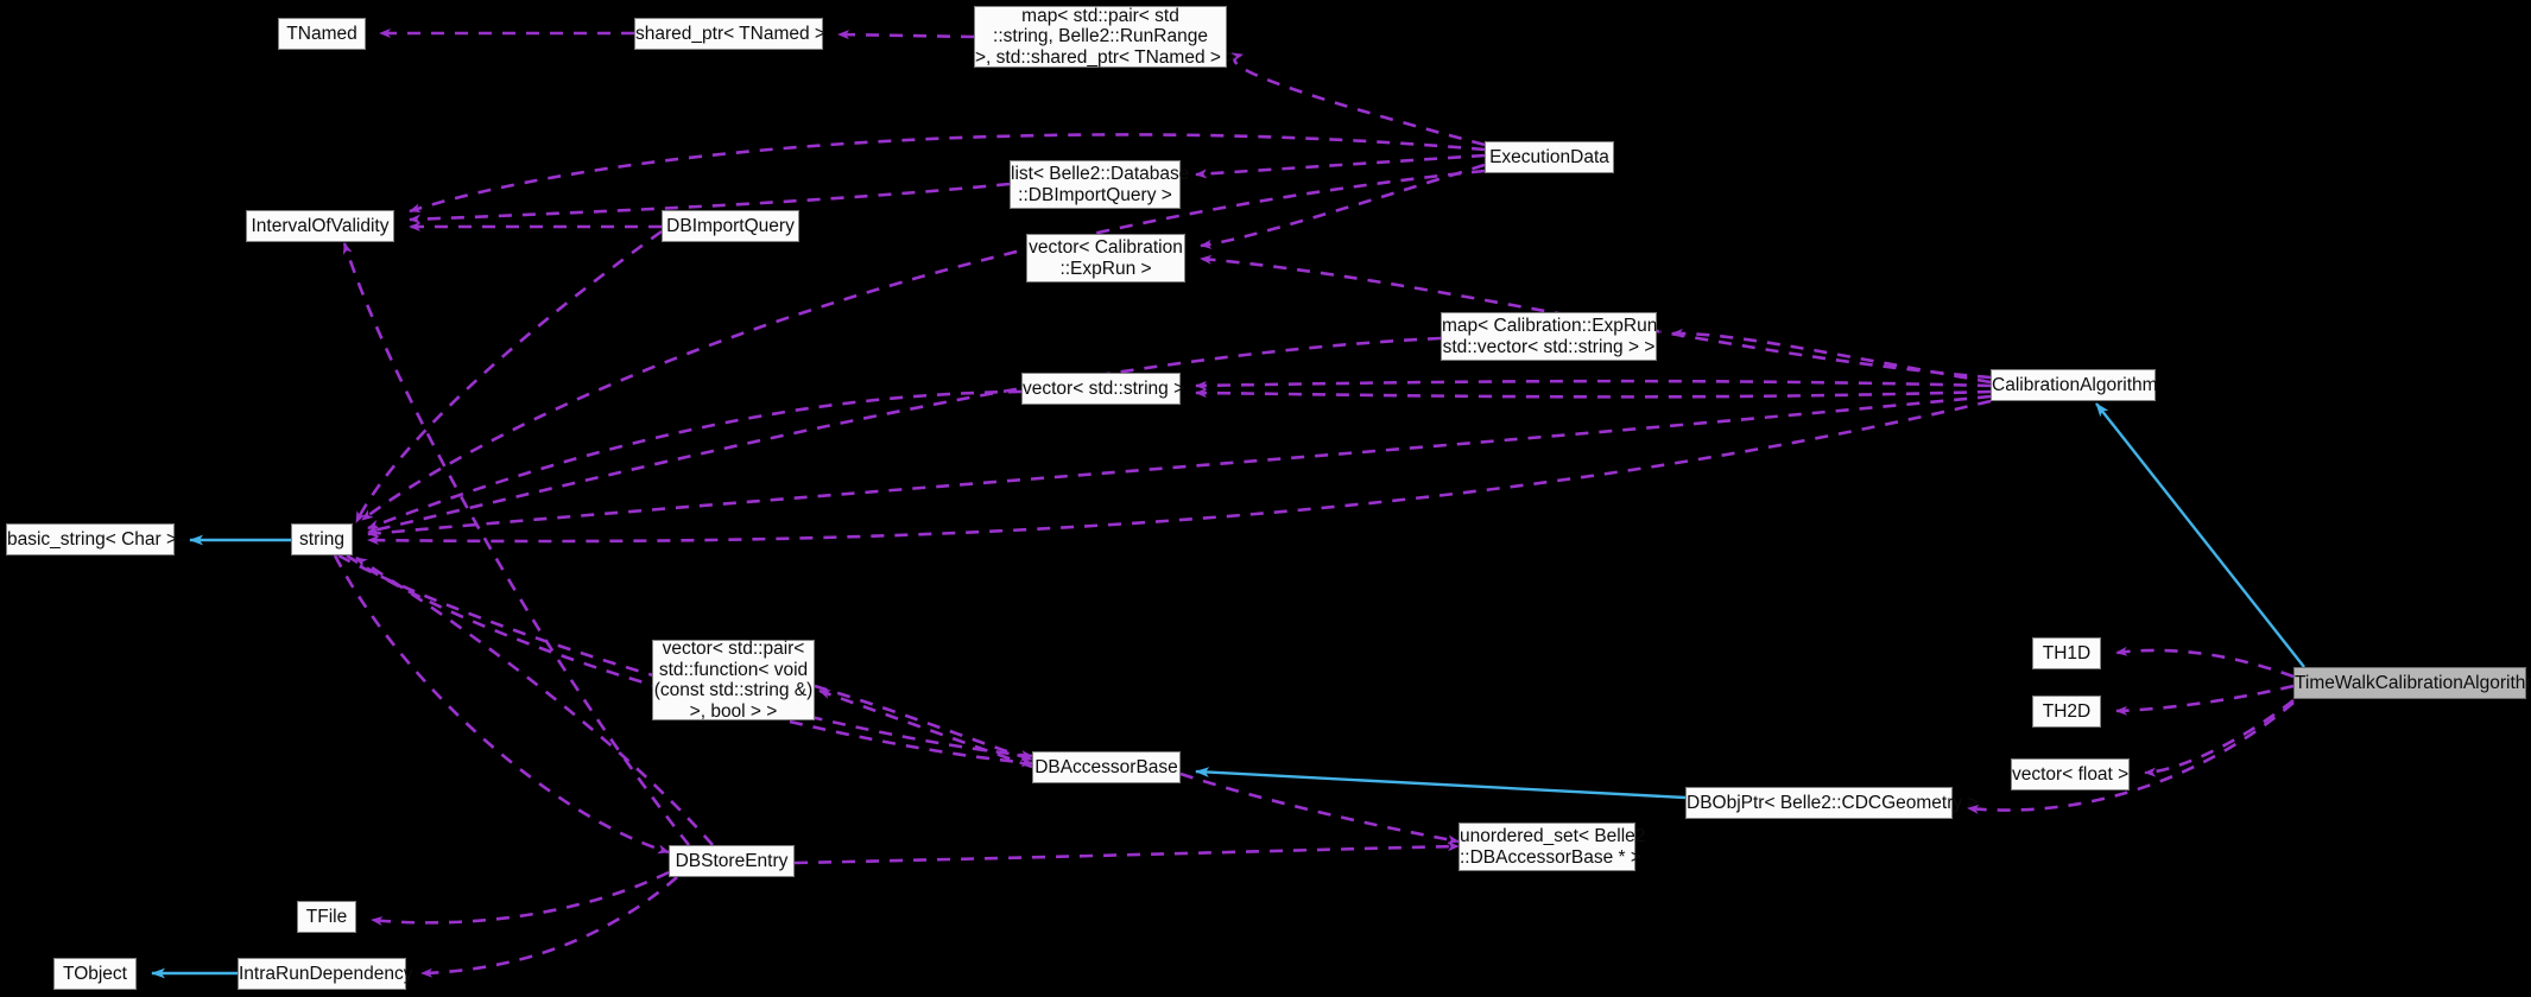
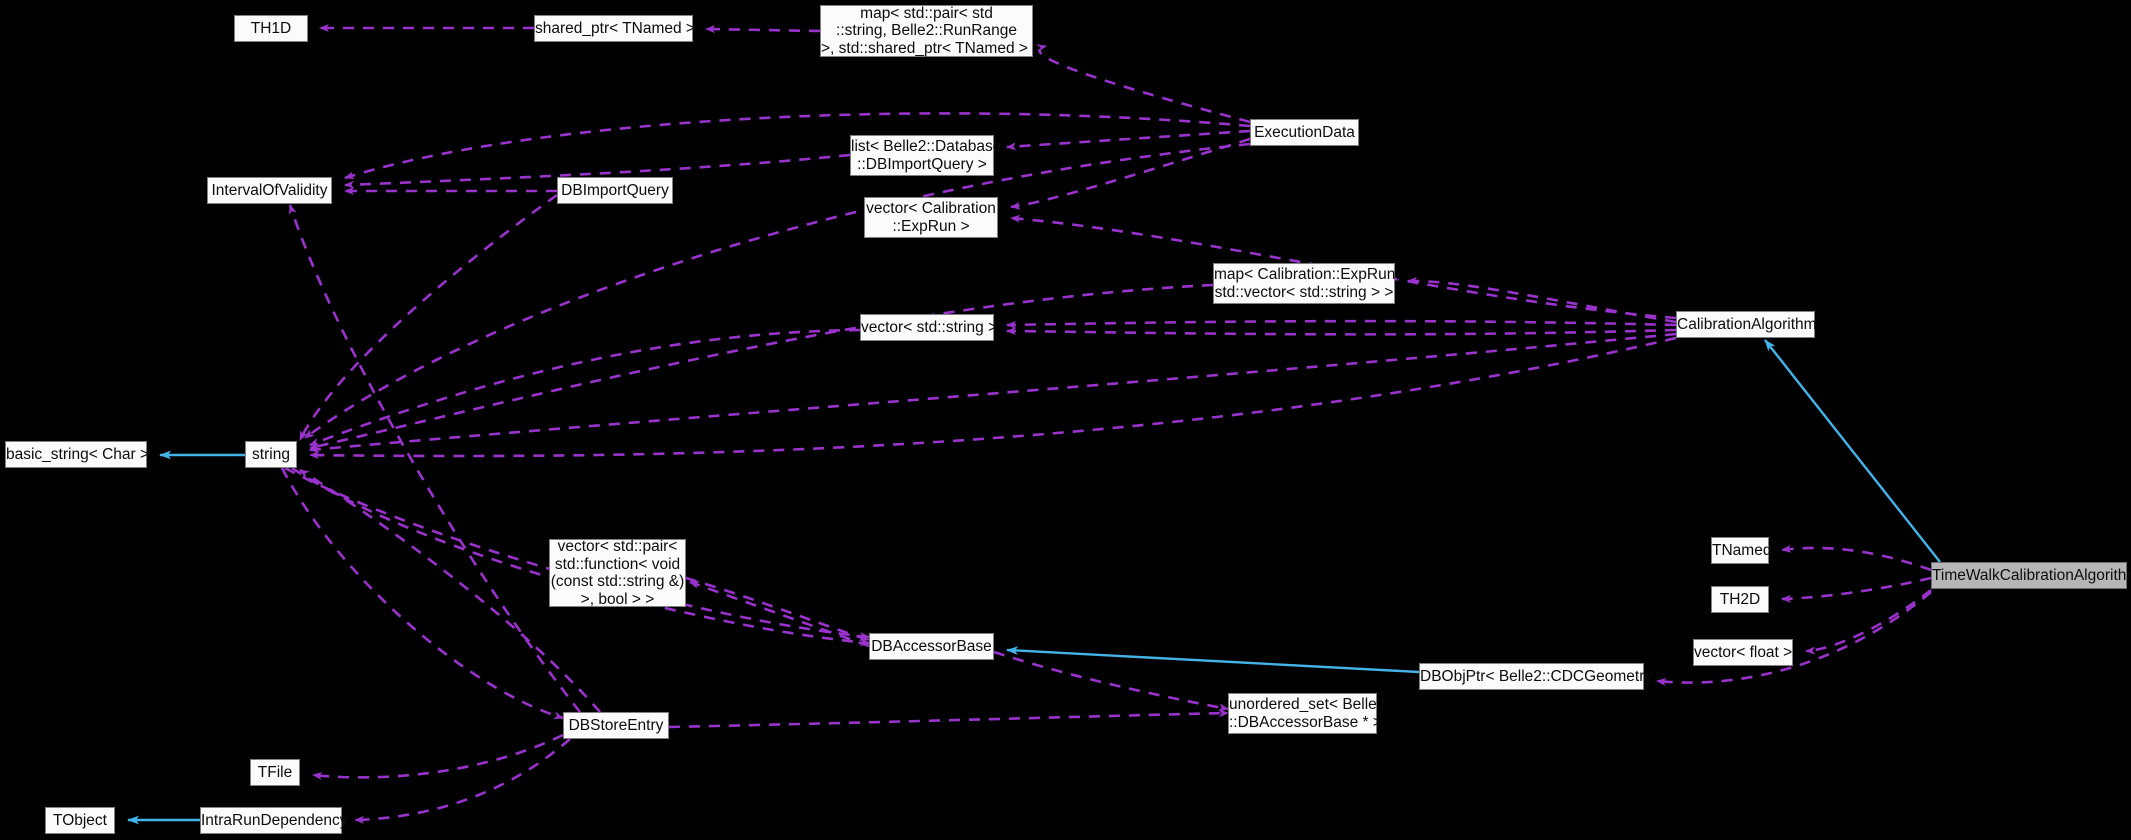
- TNamed
+ TH1D
  shared_ptr< TNamed >
  map< std::pair< std
  ::string, Belle2::RunRange
  >, std::shared_ptr< TNamed > >
  ExecutionData
  list< Belle2::Database
  ::DBImportQuery >
  IntervalOfValidity
  DBImportQuery
  vector< Calibration
  ::ExpRun >
  map< Calibration::ExpRun,
  std::vector< std::string > >
  vector< std::string >
  CalibrationAlgorithm
  basic_string< Char >
  string
- TH1D
+ TNamed
  vector< std::pair<
  std::function< void
  (const std::string &)
  >, bool > >
  TimeWalkCalibrationAlgorith
  TH2D
  vector< float >
  DBAccessorBase
  DBObjPtr< Belle2::CDCGeometry >
  unordered_set< Belle2
  ::DBAccessorBase * >
  DBStoreEntry
  TFile
  TObject
  IntraRunDependency
